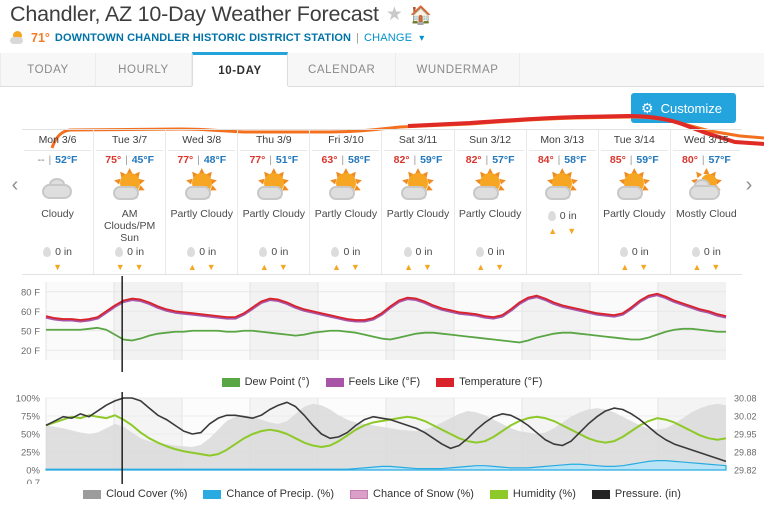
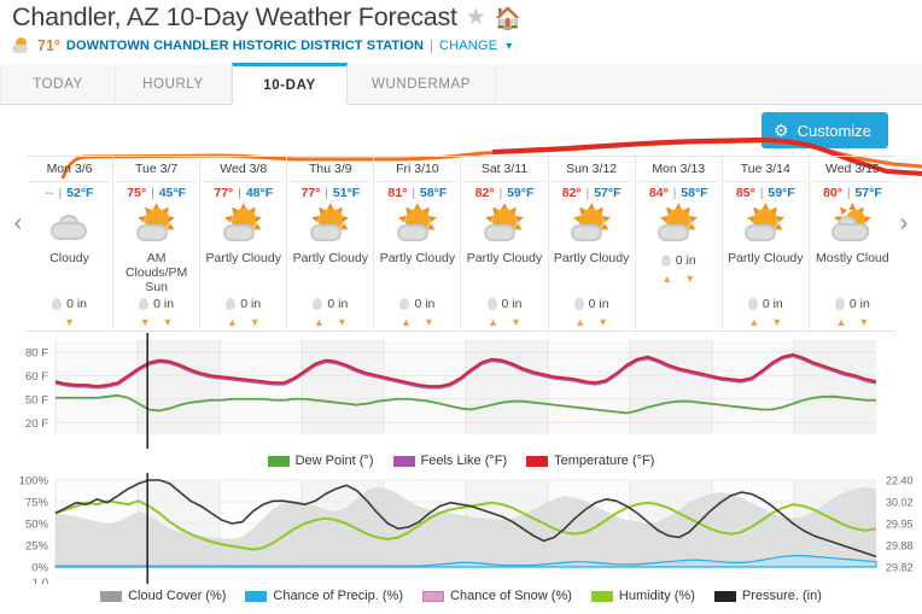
  Chandler, AZ 10-Day Weather Forecast
  ★
  🏠
  71°
  DOWNTOWN CHANDLER HISTORIC DISTRICT STATION
  |
  CHANGE
  ▾
  TODAY
  HOURLY
  10-DAY
- CALENDAR
  WUNDERMAP
  ⚙
  Customize
  ‹
  ›
  Mon 3/6
  -- | 52°F
  Cloudy
  0 in
  ▼
  Tue 3/7
  75° | 45°F
  AM Clouds/PM Sun
  0 in
  ▼
  ▼
  Wed 3/8
  77° | 48°F
  Partly Cloudy
  0 in
  ▲
  ▼
  Thu 3/9
  77° | 51°F
  Partly Cloudy
  0 in
  ▲
  ▼
  Fri 3/10
- 63° | 58°F
+ 81° | 58°F
  Partly Cloudy
  0 in
  ▲
  ▼
  Sat 3/11
  82° | 59°F
  Partly Cloudy
  0 in
  ▲
  ▼
  Sun 3/12
  82° | 57°F
  Partly Cloudy
  0 in
  ▲
  ▼
  Mon 3/13
  84° | 58°F
  0 in
  ▲
  ▼
  Tue 3/14
  85° | 59°F
  Partly Cloudy
  0 in
  ▲
  ▼
  Wed 3/15
  80° | 57°F
  Mostly Cloud
  0 in
  ▲
  ▼
  20 F
  50 F
  60 F
  80 F
  Dew Point (°)
  Feels Like (°F)
  Temperature (°F)
  0%
  29.82
  25%
  29.88
  50%
  29.95
  75%
  30.02
  100%
- 30.08
+ 22.40
- 0.7
+ 1.0
  Cloud Cover (%)
  Chance of Precip. (%)
  Chance of Snow (%)
  Humidity (%)
  Pressure. (in)
